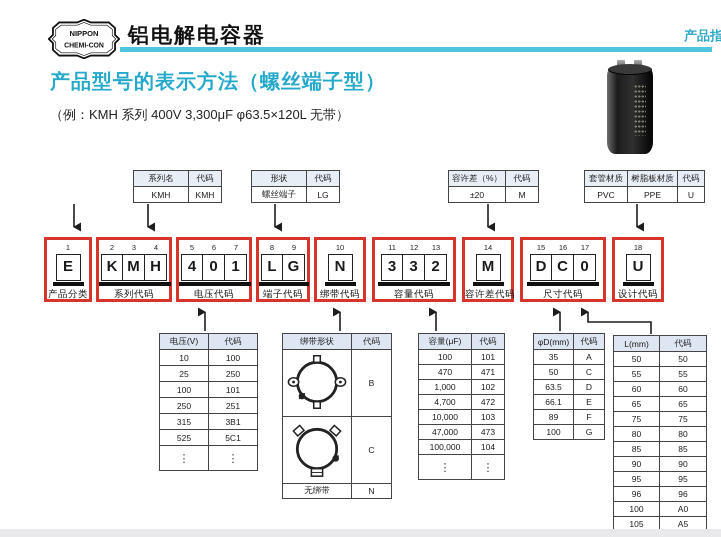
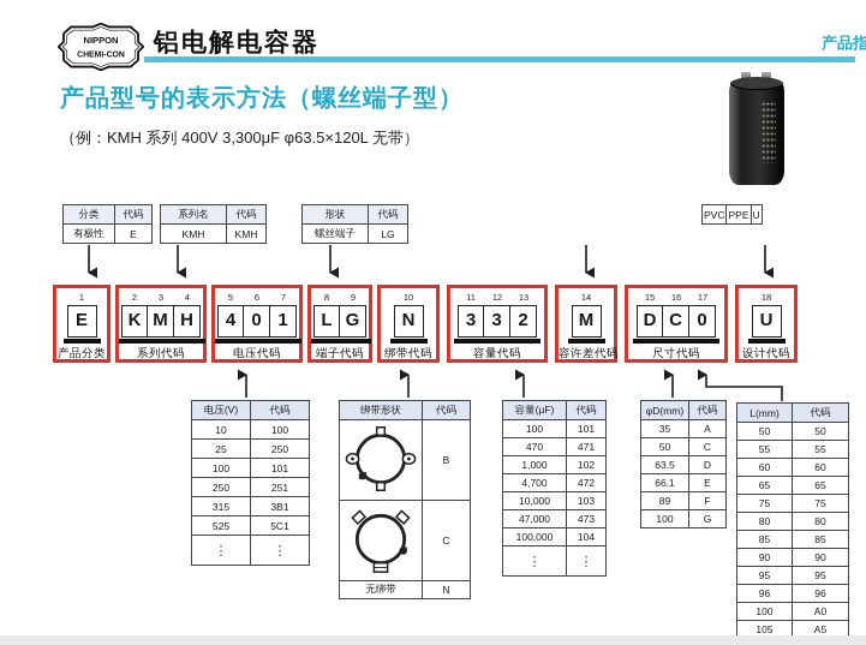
  NIPPON
  铝电解电容器
  产品指
  产品型号的表示方法（螺丝端子型）
  （例：KMH 系列 400V 3,300μF φ63.5×120L 无带）
+ 分类	代码
+ 有极性	E
  系列名	代码
  KMH	KMH
  形状	代码
  螺丝端子	LG
- 容许差（%）	代码
- ±20	M
- 套管材质	树脂板材质	代码
  PVC	PPE	U
  1
  E
  产品分类
  2 3 4
  K M H
  系列代码
  5 6 7
  4 0 1
  电压代码
  8 9
  L G
  端子代码
  10
  N
  绑带代码
  11 12 13
  3 3 2
  容量代码
  14
  M
  容许差代码
  15 16 17
  D C 0
  尺寸代码
  18
  U
  设计代码
  电压(V)	代码
  10	100
  25	250
  100	101
  250	251
  315	3B1
  525	5C1
  ⋮	⋮
  绑带形状	代码
  	B
  	C
  无绑带	N
  容量(μF)	代码
  100	101
  470	471
  1,000	102
  4,700	472
  10,000	103
  47,000	473
  100,000	104
  ⋮	⋮
  φD(mm)	代码
  35	A
  50	C
  63.5	D
  66.1	E
  89	F
  100	G
  L(mm)	代码
  50	50
  55	55
  60	60
  65	65
  75	75
  80	80
  85	85
  90	90
  95	95
  96	96
  100	A0
  105	A5
